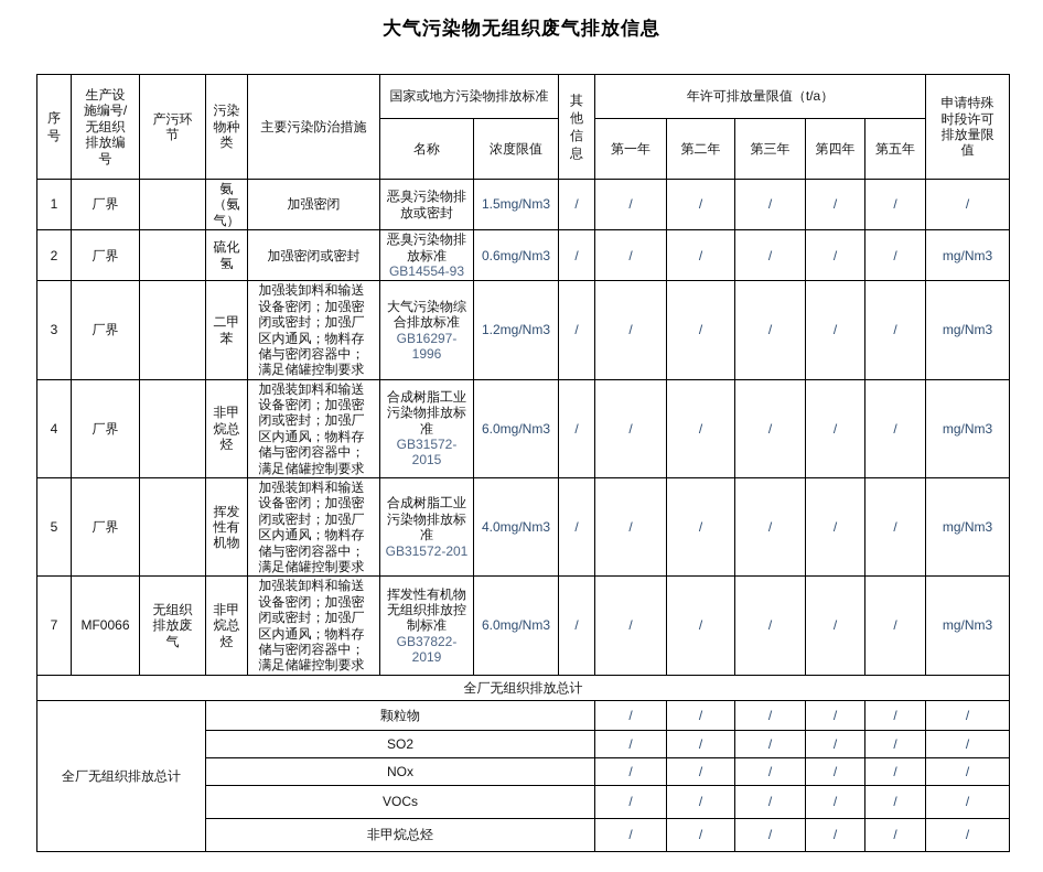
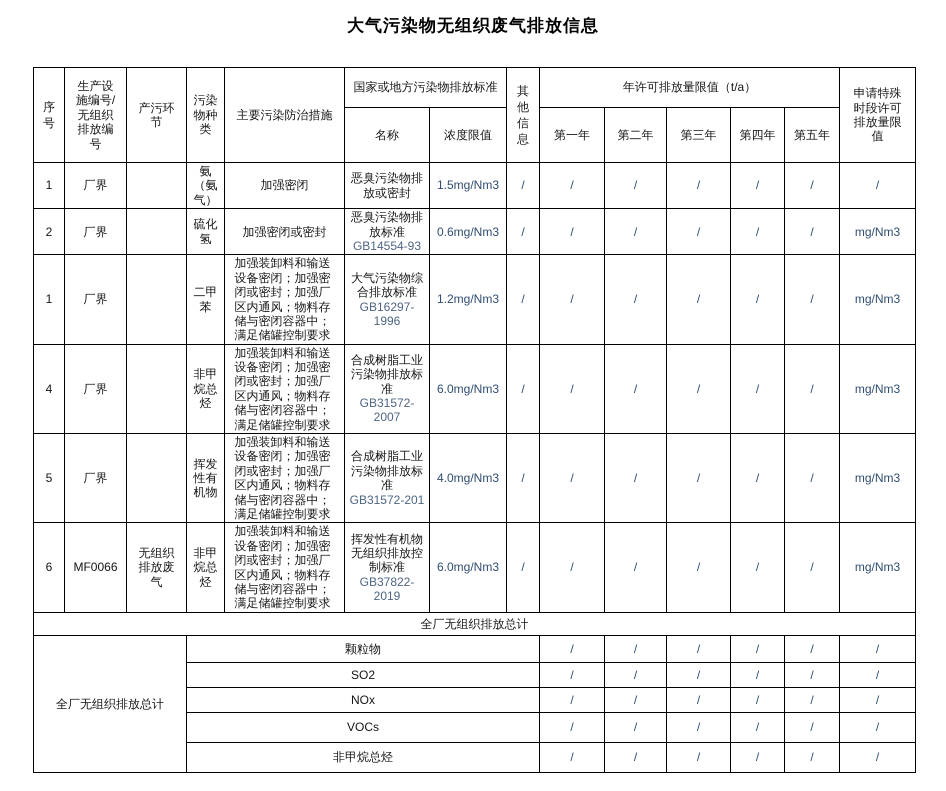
  大气污染物无组织废气排放信息
  序号	生产设施编号/无组织排放编号	产污环节	污染物种类	主要污染防治措施	国家或地方污染物排放标准	其他信息	年许可排放量限值（t/a）	申请特殊时段许可排放量限值
  名称	浓度限值	第一年	第二年	第三年	第四年	第五年
  1	厂界		氨（氨气）	加强密闭	恶臭污染物排放或密封	1.5mg/Nm3	/	/	/	/	/	/	/
  2	厂界		硫化氢	加强密闭或密封	恶臭污染物排放标准GB14554-93	0.6mg/Nm3	/	/	/	/	/	/	mg/Nm3
- 3	厂界		二甲苯	加强装卸料和输送设备密闭；加强密闭或密封；加强厂区内通风；物料存储与密闭容器中；满足储罐控制要求	大气污染物综合排放标准GB16297-1996	1.2mg/Nm3	/	/	/	/	/	/	mg/Nm3
+ 1	厂界		二甲苯	加强装卸料和输送设备密闭；加强密闭或密封；加强厂区内通风；物料存储与密闭容器中；满足储罐控制要求	大气污染物综合排放标准GB16297-1996	1.2mg/Nm3	/	/	/	/	/	/	mg/Nm3
- 4	厂界		非甲烷总烃	加强装卸料和输送设备密闭；加强密闭或密封；加强厂区内通风；物料存储与密闭容器中；满足储罐控制要求	合成树脂工业污染物排放标准GB31572-2015	6.0mg/Nm3	/	/	/	/	/	/	mg/Nm3
+ 4	厂界		非甲烷总烃	加强装卸料和输送设备密闭；加强密闭或密封；加强厂区内通风；物料存储与密闭容器中；满足储罐控制要求	合成树脂工业污染物排放标准GB31572-2007	6.0mg/Nm3	/	/	/	/	/	/	mg/Nm3
  5	厂界		挥发性有机物	加强装卸料和输送设备密闭；加强密闭或密封；加强厂区内通风；物料存储与密闭容器中；满足储罐控制要求	合成树脂工业污染物排放标准GB31572-201	4.0mg/Nm3	/	/	/	/	/	/	mg/Nm3
- 7	MF0066	无组织排放废气	非甲烷总烃	加强装卸料和输送设备密闭；加强密闭或密封；加强厂区内通风；物料存储与密闭容器中；满足储罐控制要求	挥发性有机物无组织排放控制标准GB37822-2019	6.0mg/Nm3	/	/	/	/	/	/	mg/Nm3
+ 6	MF0066	无组织排放废气	非甲烷总烃	加强装卸料和输送设备密闭；加强密闭或密封；加强厂区内通风；物料存储与密闭容器中；满足储罐控制要求	挥发性有机物无组织排放控制标准GB37822-2019	6.0mg/Nm3	/	/	/	/	/	/	mg/Nm3
  全厂无组织排放总计
  全厂无组织排放总计	颗粒物	/	/	/	/	/	/
  SO2	/	/	/	/	/	/
  NOx	/	/	/	/	/	/
  VOCs	/	/	/	/	/	/
  非甲烷总烃	/	/	/	/	/	/
